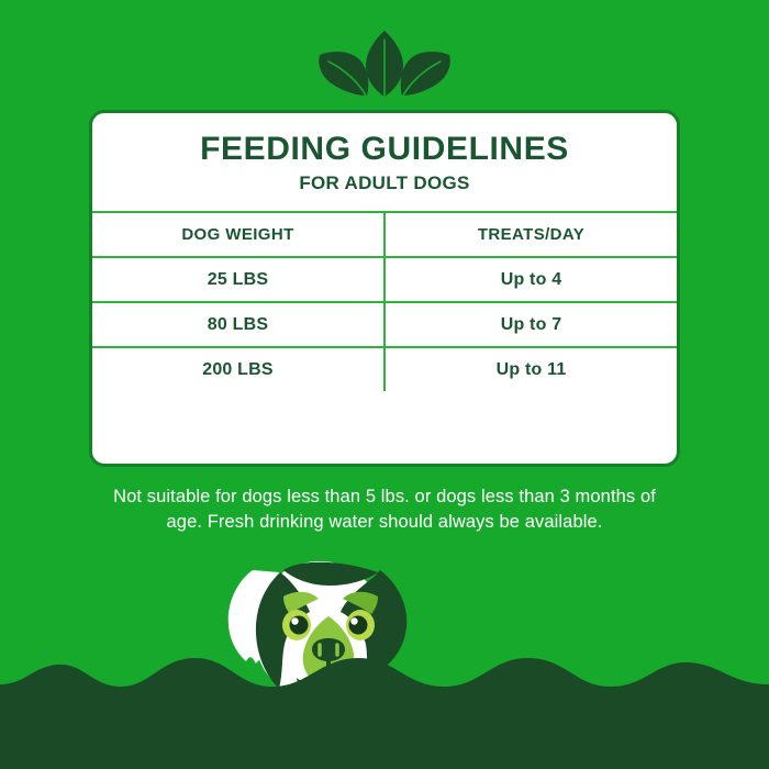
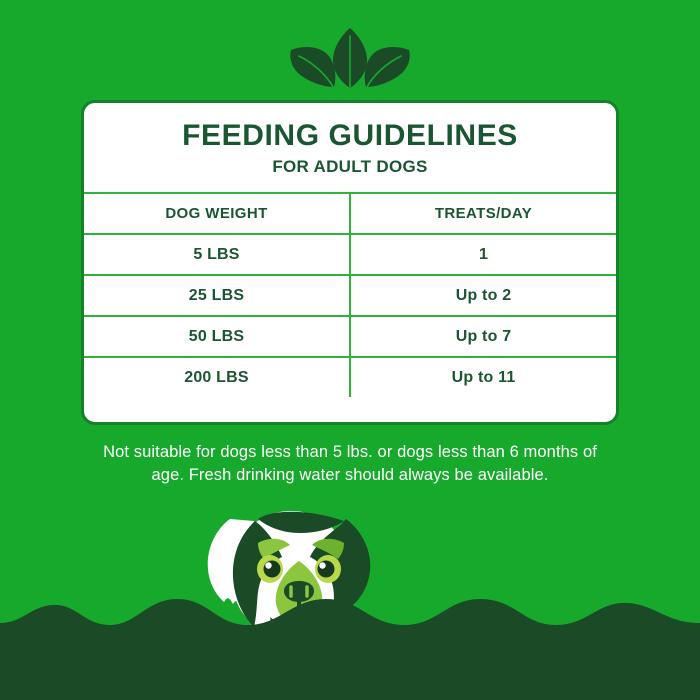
  FEEDING GUIDELINES
  FOR ADULT DOGS
  DOG WEIGHT	TREATS/DAY
+ 5 LBS	1
- 25 LBS	Up to 4
+ 25 LBS	Up to 2
- 80 LBS	Up to 7
+ 50 LBS	Up to 7
  200 LBS	Up to 11
- Not suitable for dogs less than 5 lbs. or dogs less than 3 months of age. Fresh drinking water should always be available.
+ Not suitable for dogs less than 5 lbs. or dogs less than 6 months of age. Fresh drinking water should always be available.
